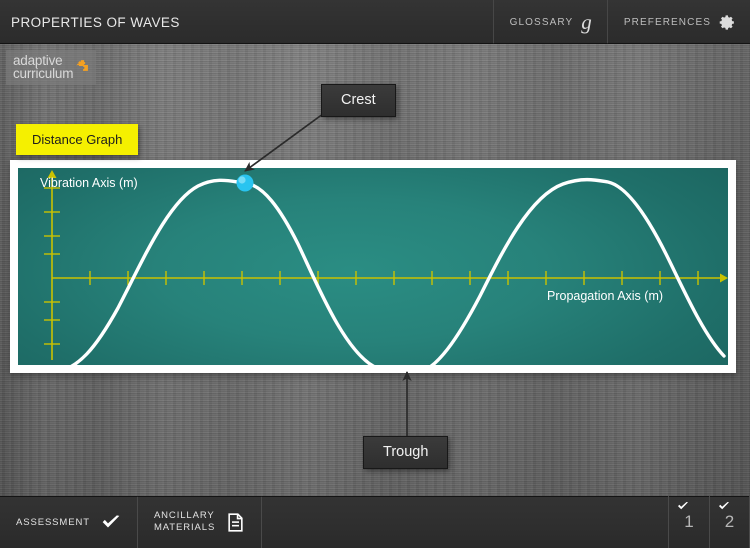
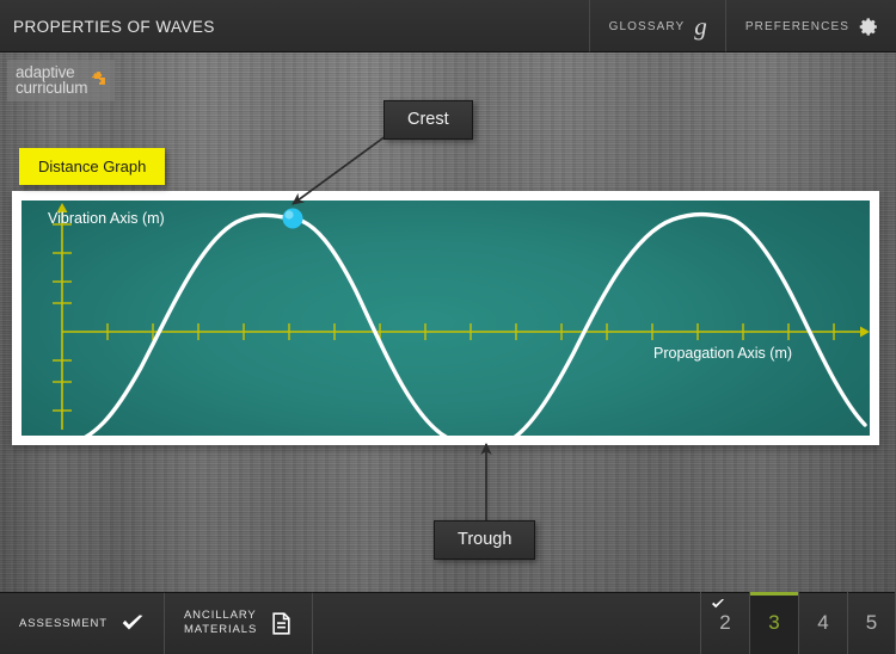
  PROPERTIES OF WAVES
  GLOSSARY
  g
  PREFERENCES
  adaptive
  curriculum
  Distance Graph
  Vibration Axis (m)
  Propagation Axis (m)
  Crest
  Trough
  ASSESSMENT
  ANCILLARY
  MATERIALS
- 1
  2
+ 3
+ 4
+ 5
